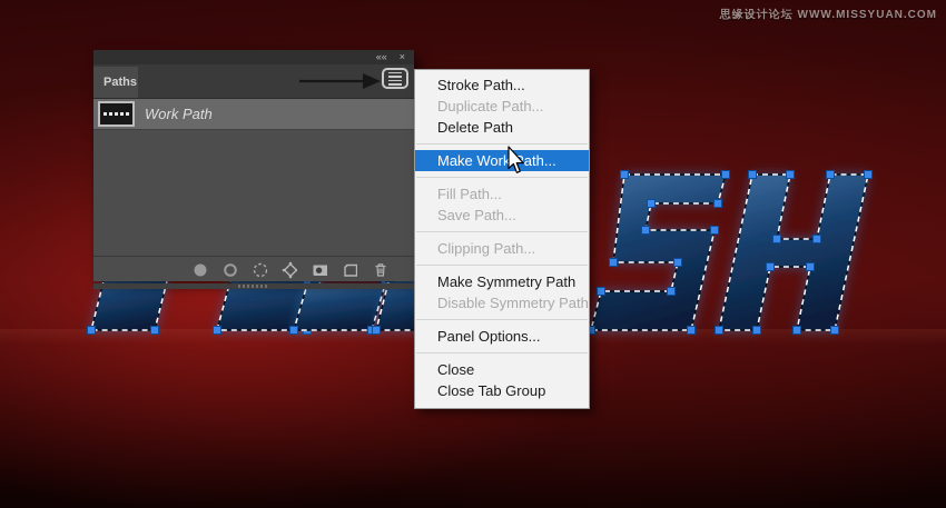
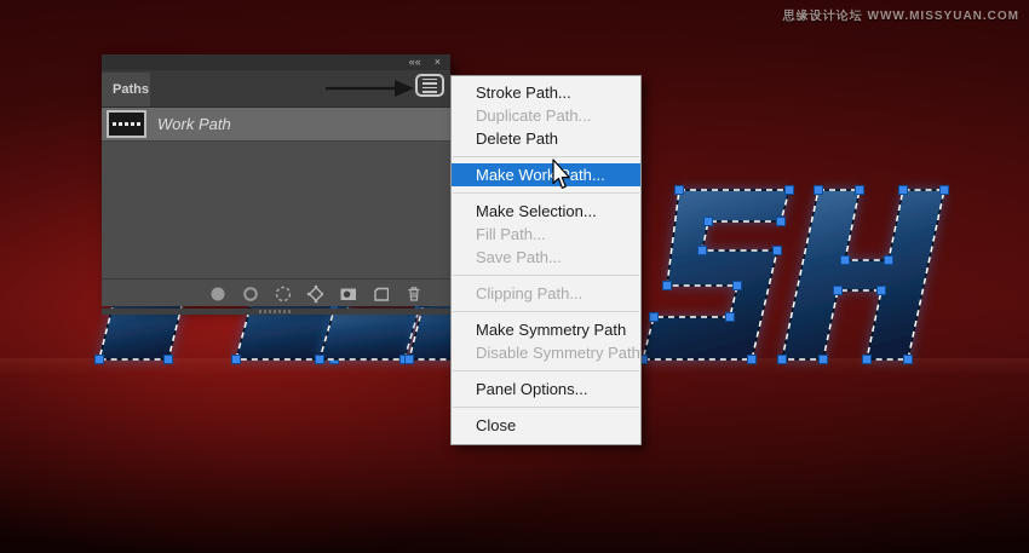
  思缘设计论坛 WWW.MISSYUAN.COM
  ««
  ×
  Paths
  Work Path
  Stroke Path...
  Duplicate Path...
  Delete Path
  Make Workath...
+ Make Selection...
  Fill Path...
  Save Path...
  Clipping Path...
  Make Symmetry Path
  Disable Symmetry Path
  Panel Options...
  Close
- Close Tab Group
